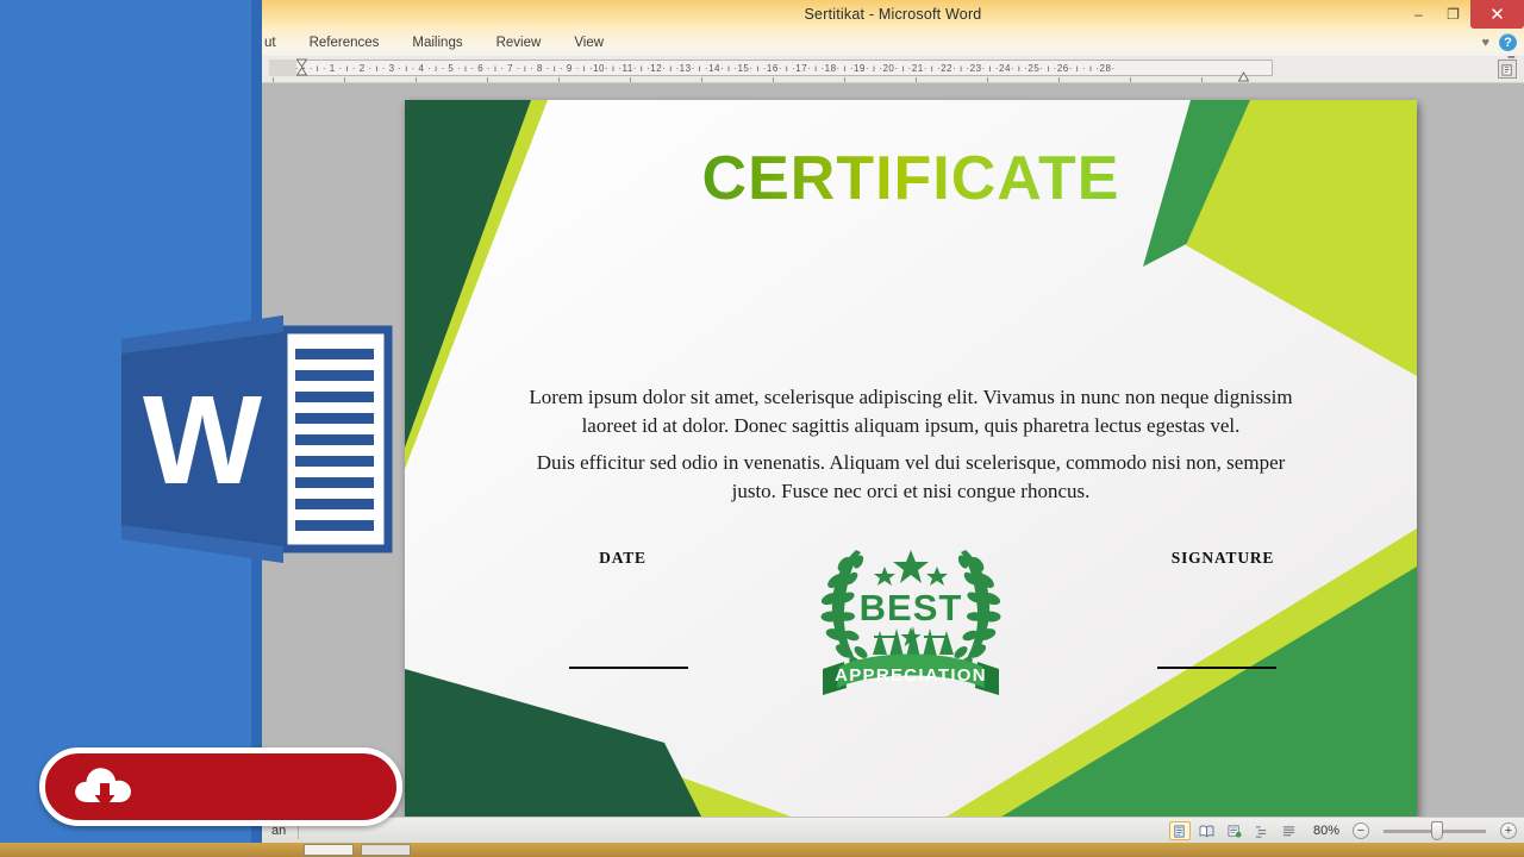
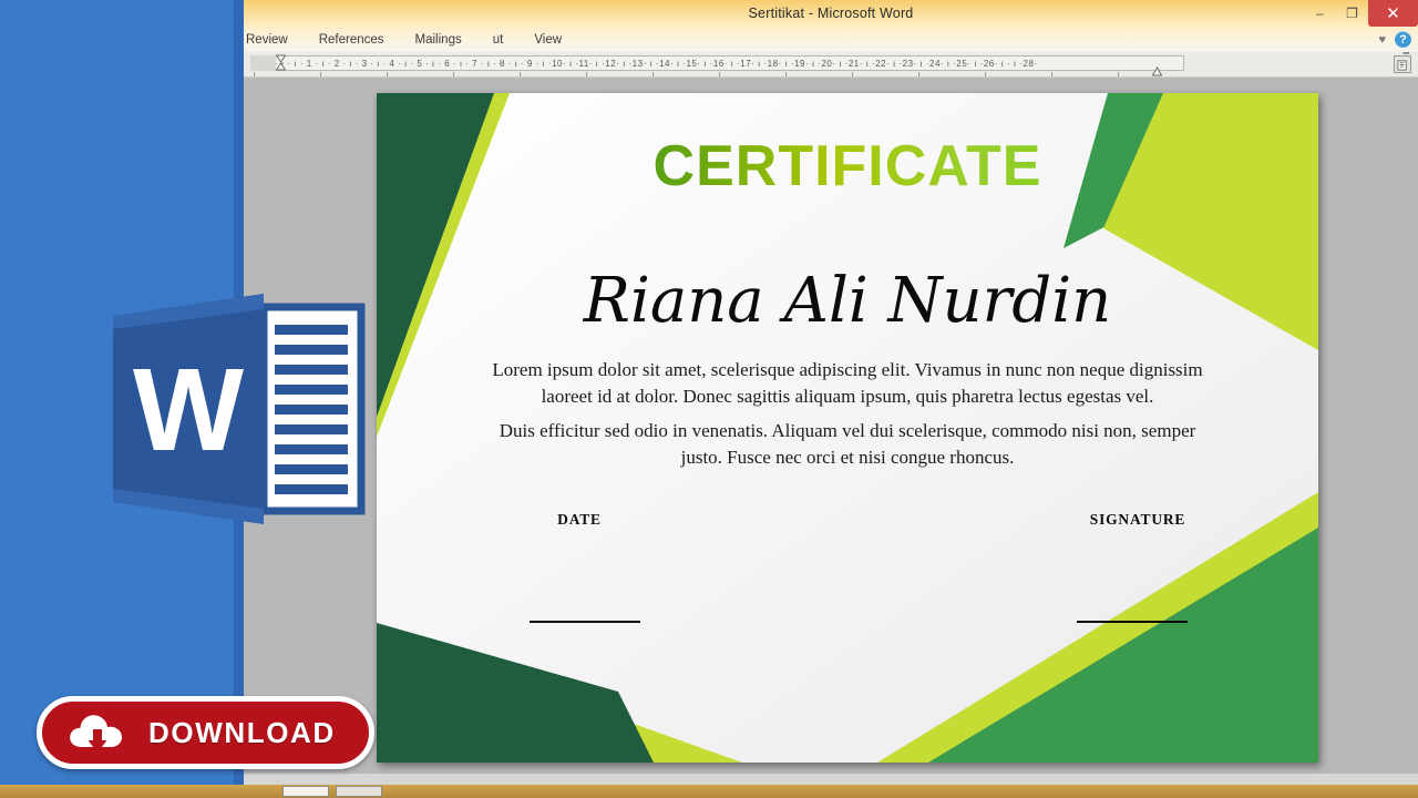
  W
+ DOWNLOAD
  Sertitikat - Microsoft Word
  –
  ❐
  ✕
- ut
+ Review
  References
  Mailings
- Review
+ ut
  View
  ♥
  ?
  · ꞏ · ı · 1 · ı · 2 · ı · 3 · ı · 4 · ı · 5 · ı · 6 · ı · 7 · ı · 8 · ı · 9 · ı ·10· ı ·11· ı ·12· ı ·13· ı ·14· ı ·15· ı ·16· ı ·17· ı ·18· ı ·19· ı ·20· ı ·21· ı ·22· ı ·23· ı ·24· ı ·25· ı ·26· ı · ı ·28·
  ━
  CERTIFICATE
+ Riana Ali Nurdin
  Lorem ipsum dolor sit amet, scelerisque adipiscing elit. Vivamus in nunc non neque dignissim laoreet id at dolor. Donec sagittis aliquam ipsum, quis pharetra lectus egestas vel.
  Duis efficitur sed odio in venenatis. Aliquam vel dui scelerisque, commodo nisi non, semper justo. Fusce nec orci et nisi congue rhoncus.
  DATE
  SIGNATURE
- BEST
- APPRECIATION
- an
- 80%
- −
- +
